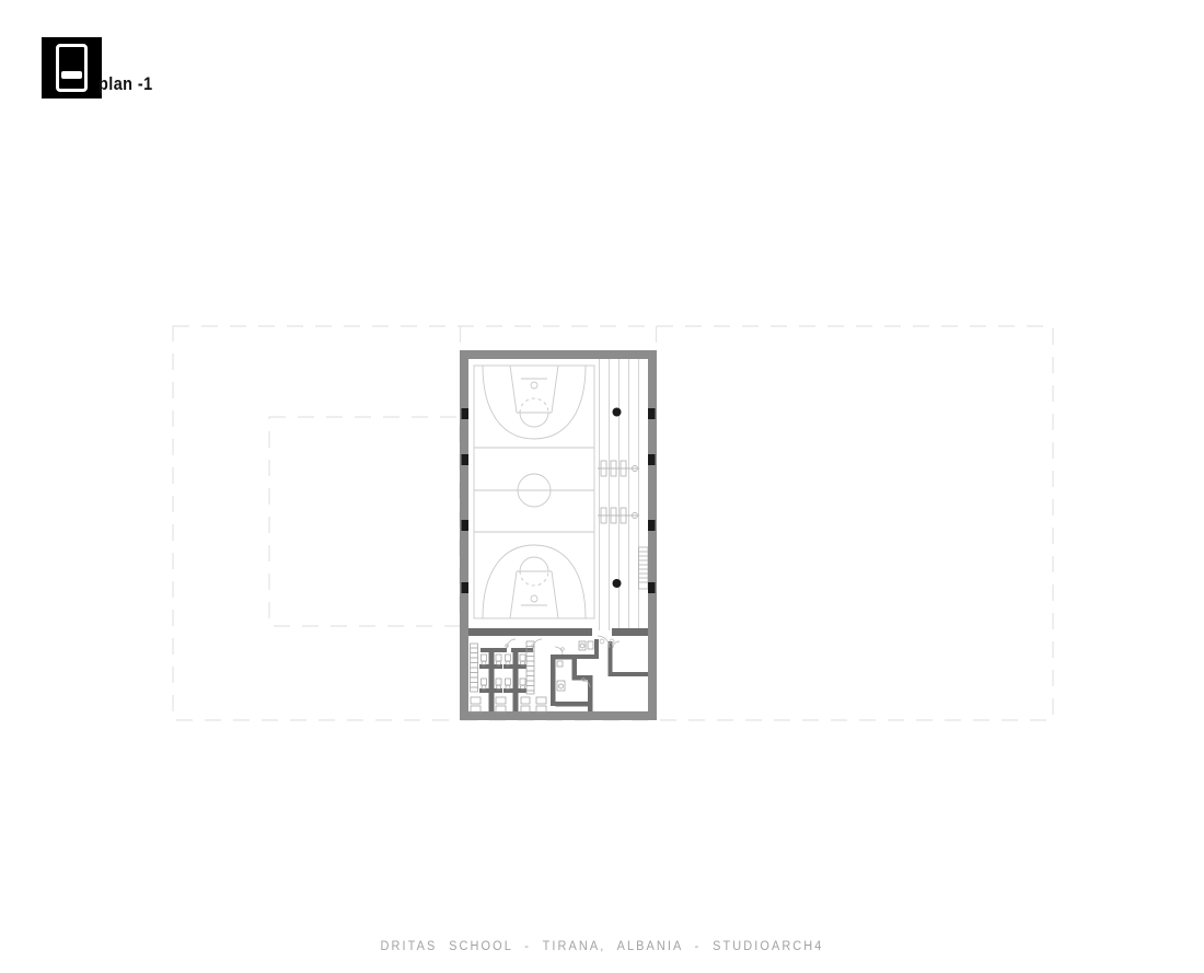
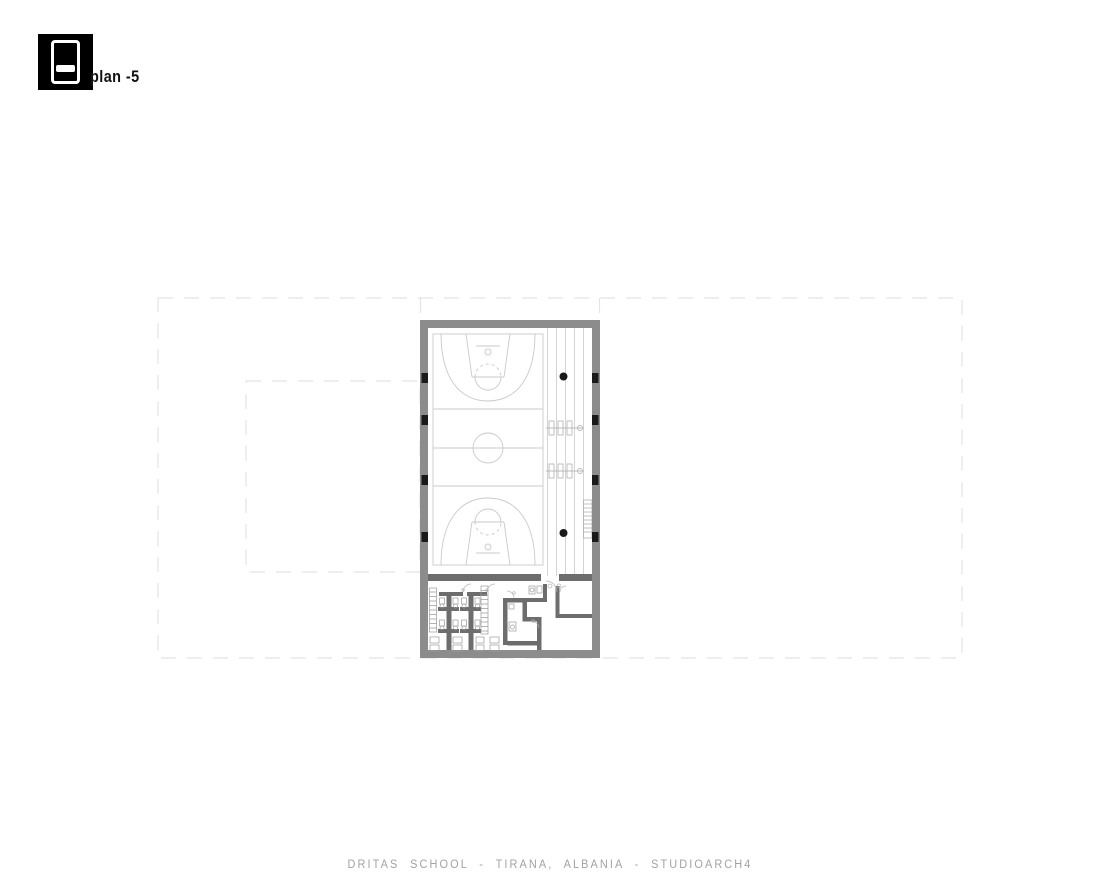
- plan -1
+ plan -5
  DRITAS SCHOOL - TIRANA, ALBANIA - STUDIOARCH4
